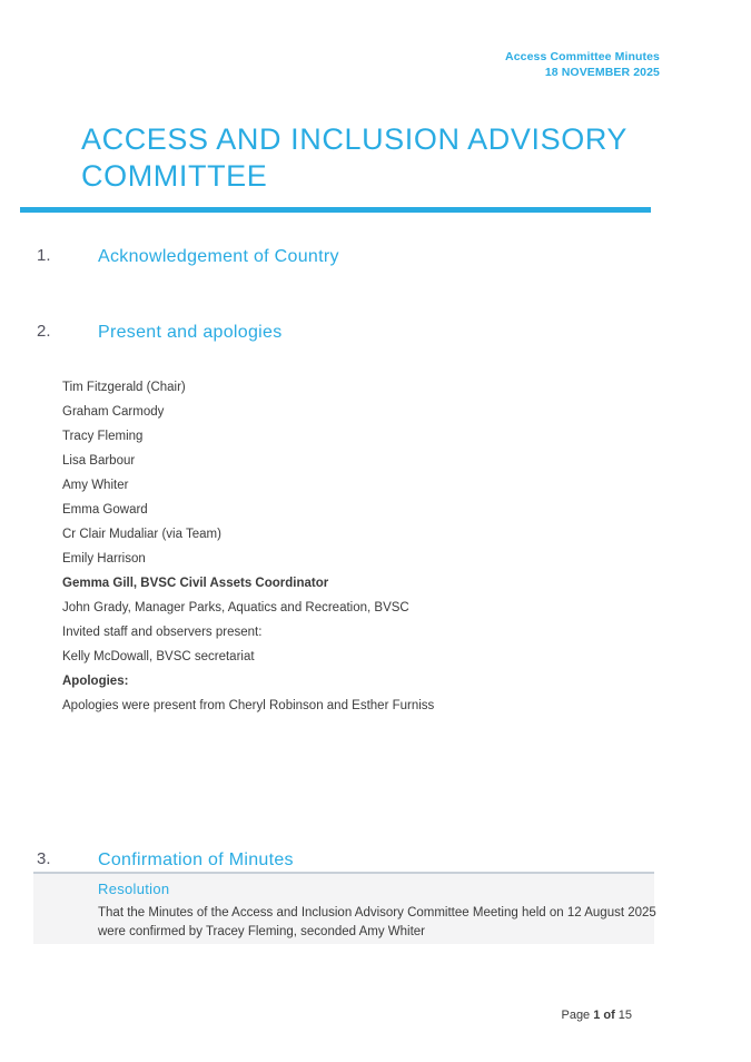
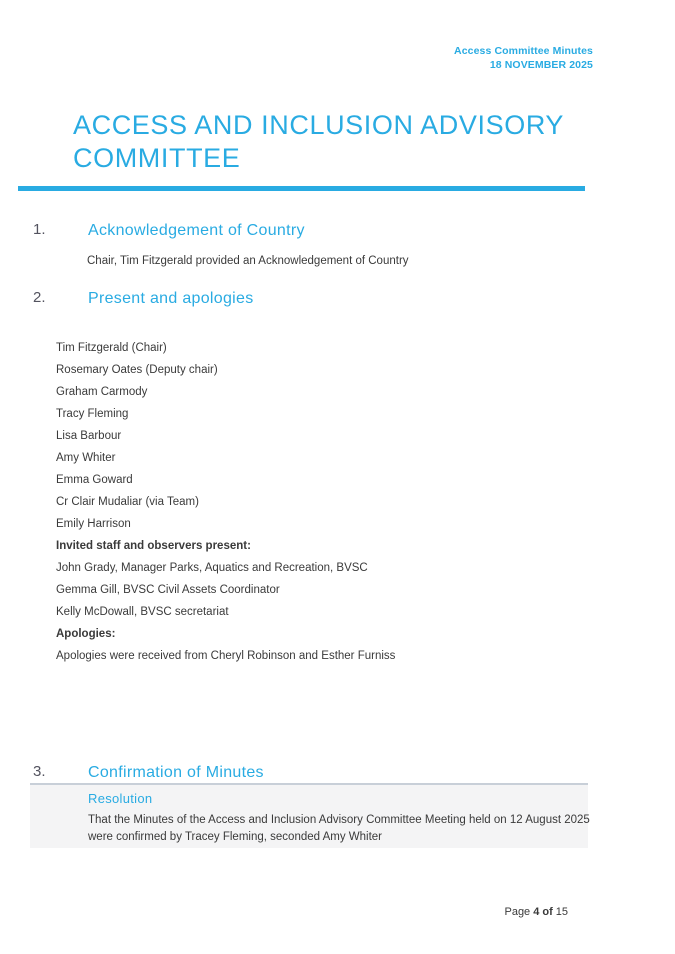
  Access Committee Minutes
  18 NOVEMBER 2025
  ACCESS AND INCLUSION ADVISORY
  COMMITTEE
  1.
  Acknowledgement of Country
+ Chair, Tim Fitzgerald provided an Acknowledgement of Country
  2.
  Present and apologies
  Tim Fitzgerald (Chair)
+ Rosemary Oates (Deputy chair)
  Graham Carmody
  Tracy Fleming
  Lisa Barbour
  Amy Whiter
  Emma Goward
  Cr Clair Mudaliar (via Team)
  Emily Harrison
- Gemma Gill, BVSC Civil Assets Coordinator
+ Invited staff and observers present:
  John Grady, Manager Parks, Aquatics and Recreation, BVSC
- Invited staff and observers present:
+ Gemma Gill, BVSC Civil Assets Coordinator
  Kelly McDowall, BVSC secretariat
  Apologies:
- Apologies were present from Cheryl Robinson and Esther Furniss
+ Apologies were received from Cheryl Robinson and Esther Furniss
  3.
  Confirmation of Minutes
  Resolution
  That the Minutes of the Access and Inclusion Advisory Committee Meeting held on 12 August 2025 were confirmed by Tracey Fleming, seconded Amy Whiter
- Page 1 of 15
+ Page 4 of 15
